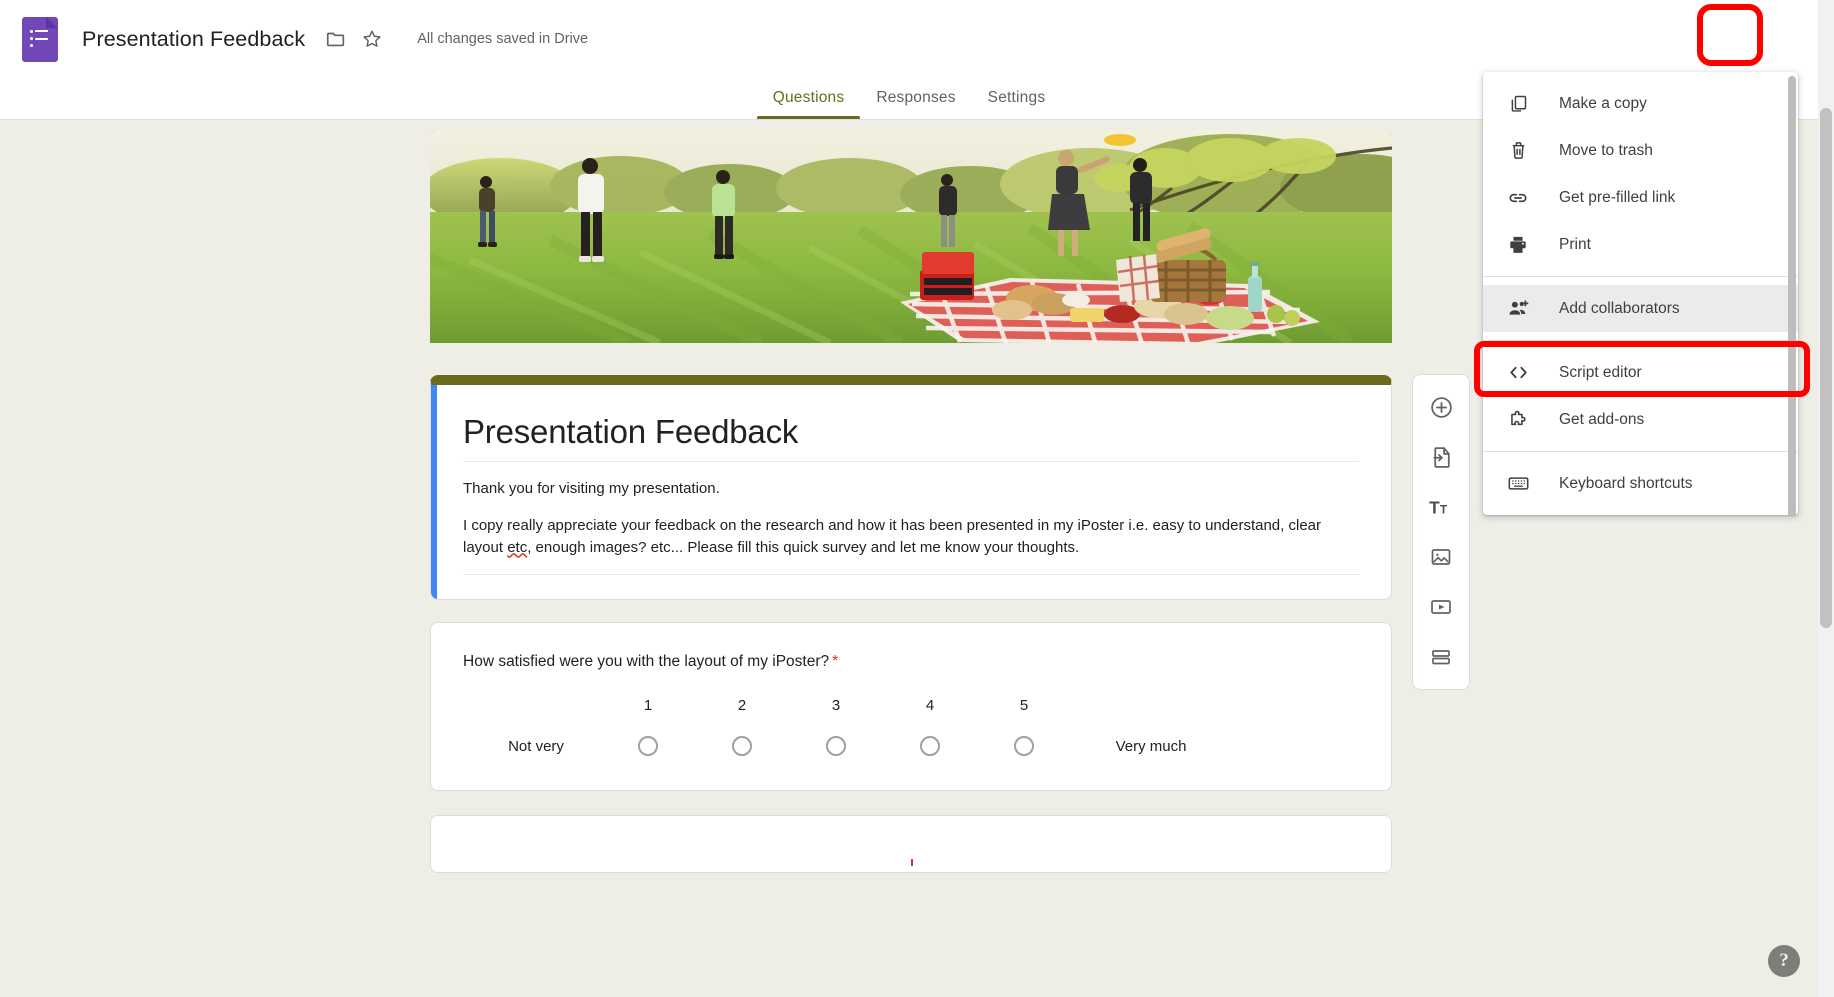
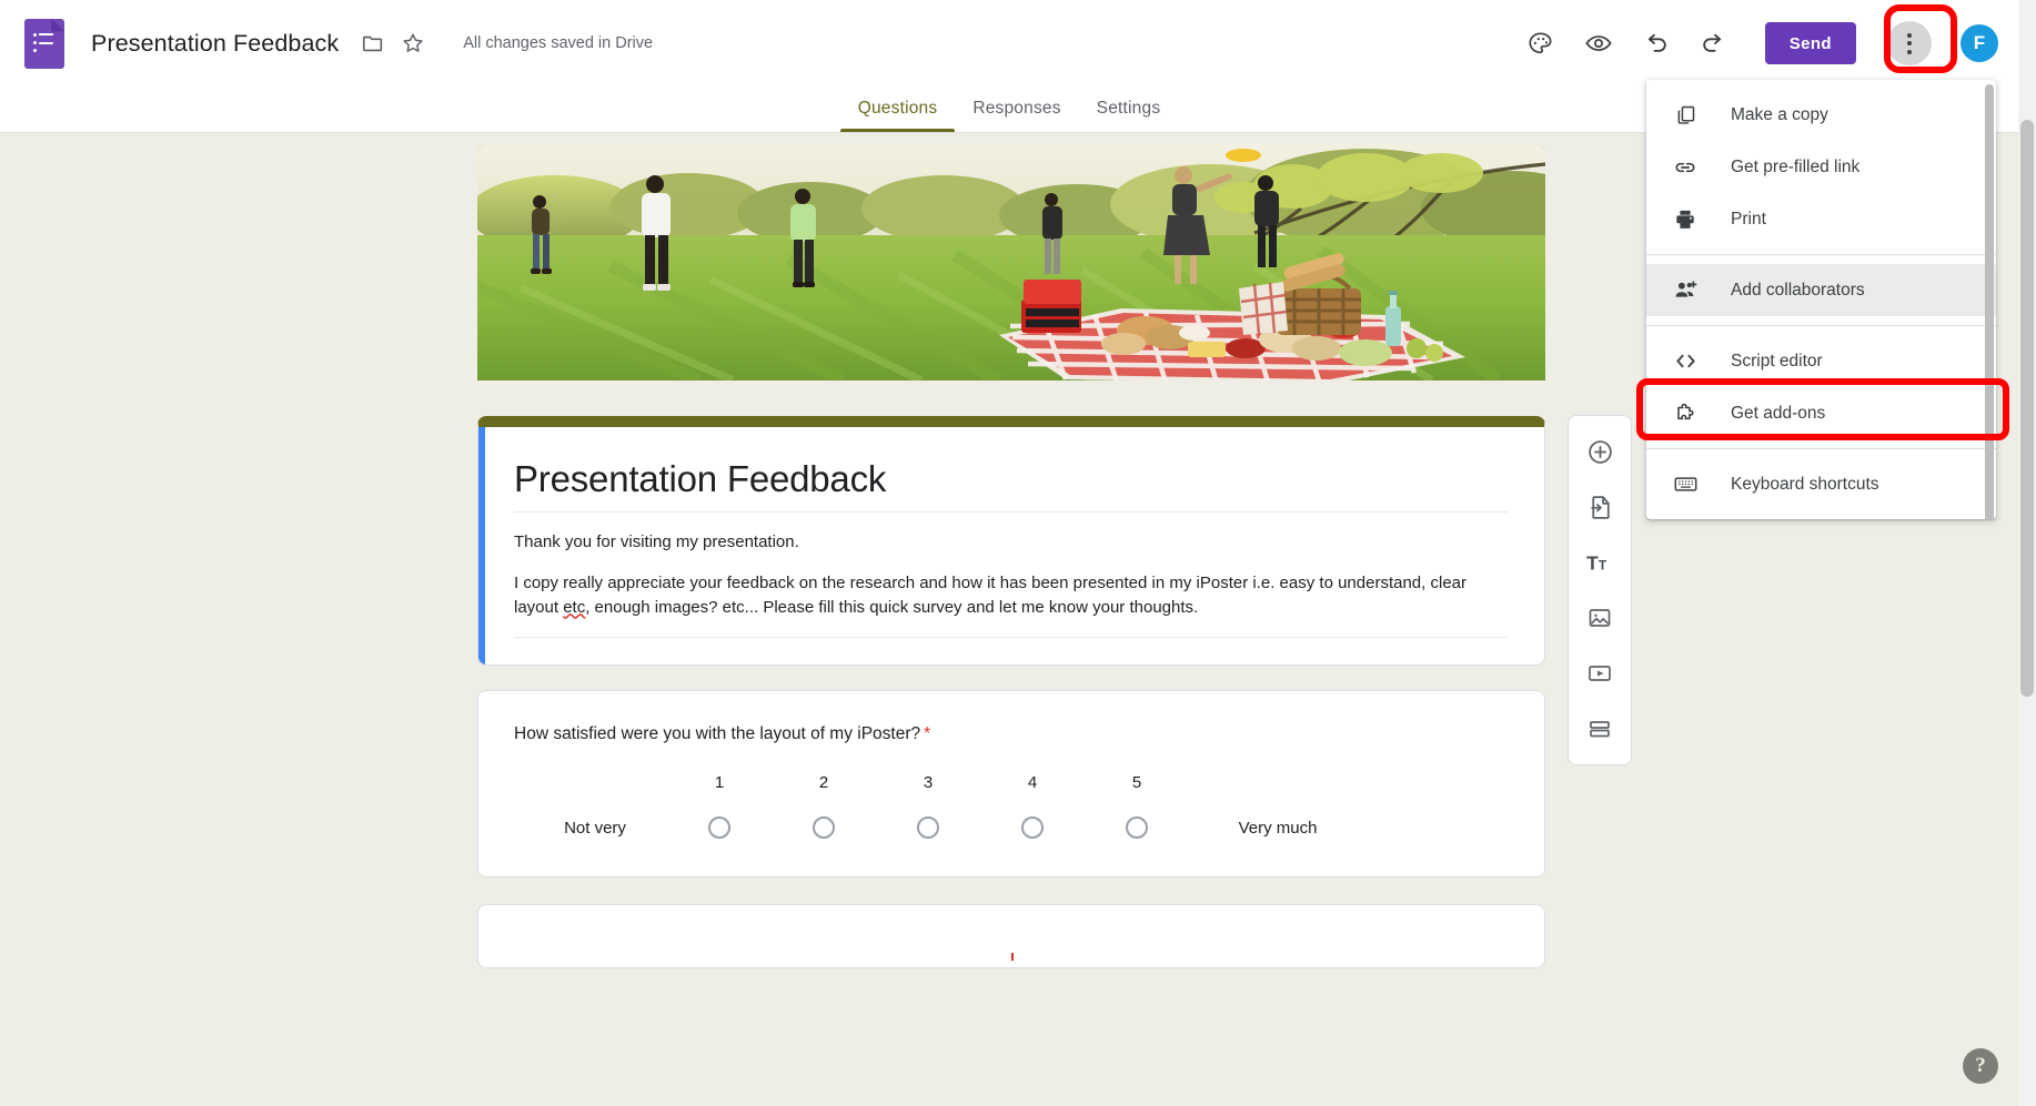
  Presentation Feedback
  All changes saved in Drive
+ Send
+ F
  Questions
  Responses
  Settings
  Presentation Feedback
  Thank you for visiting my presentation.
  I copy really appreciate your feedback on the research and how it has been presented in my iPoster i.e. easy to understand, clear layout etc, enough images? etc... Please fill this quick survey and let me know your thoughts.
  How satisfied were you with the layout of my iPoster? *
  1
  2
  3
  4
  5
  Not very
  Very much
  T
  T
  Make a copy
- Move to trash
  Get pre-filled link
  Print
  Add collaborators
  Script editor
  Get add-ons
  Keyboard shortcuts
  ?
